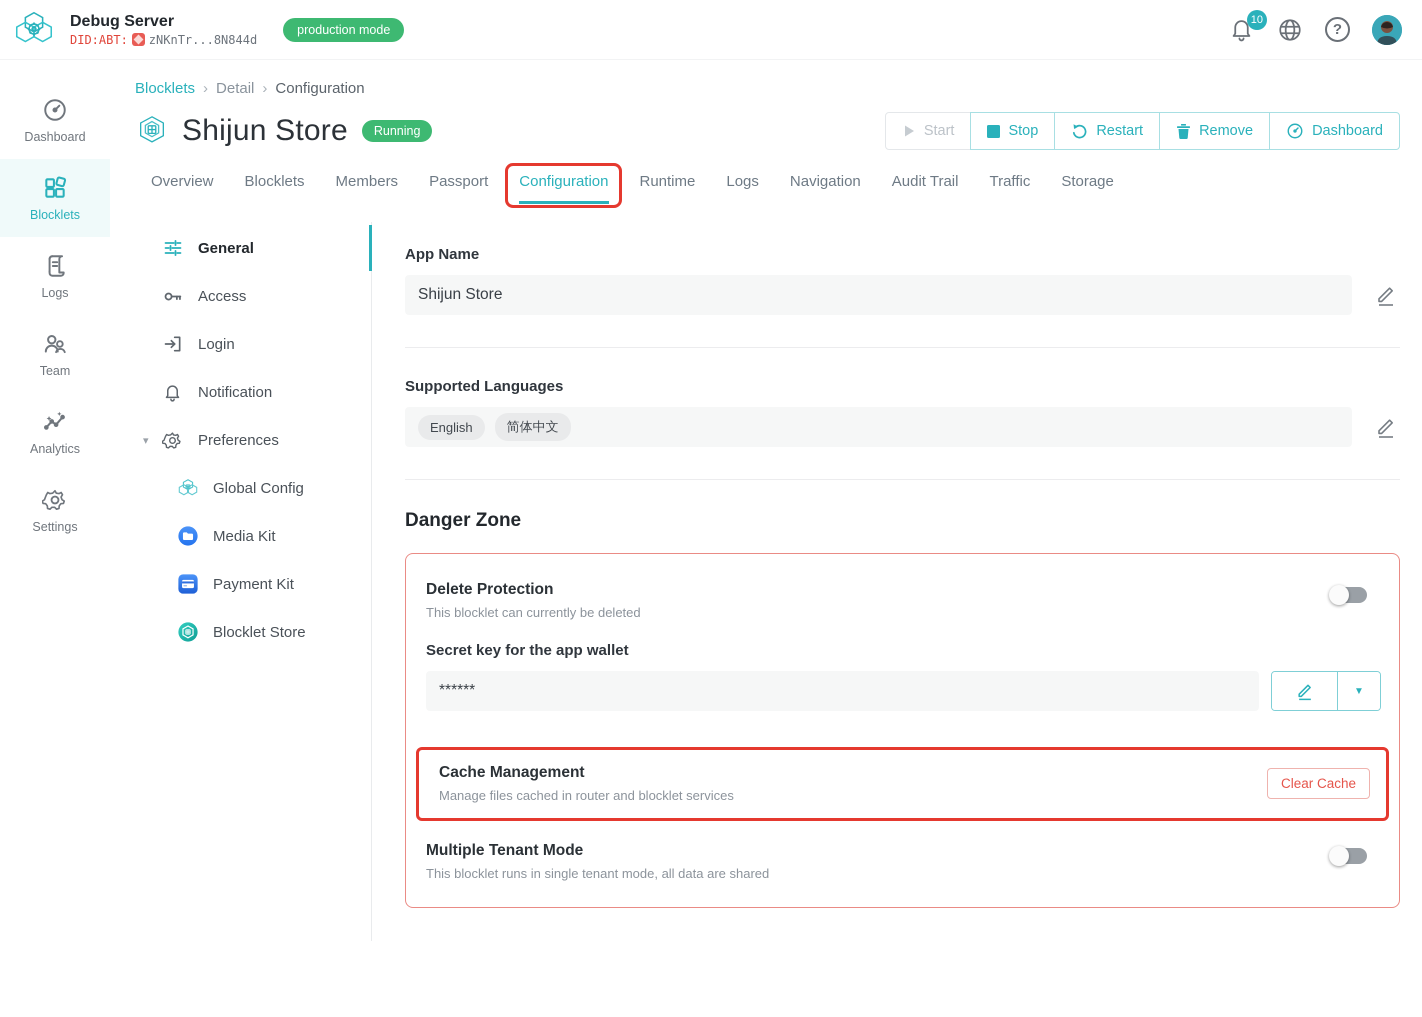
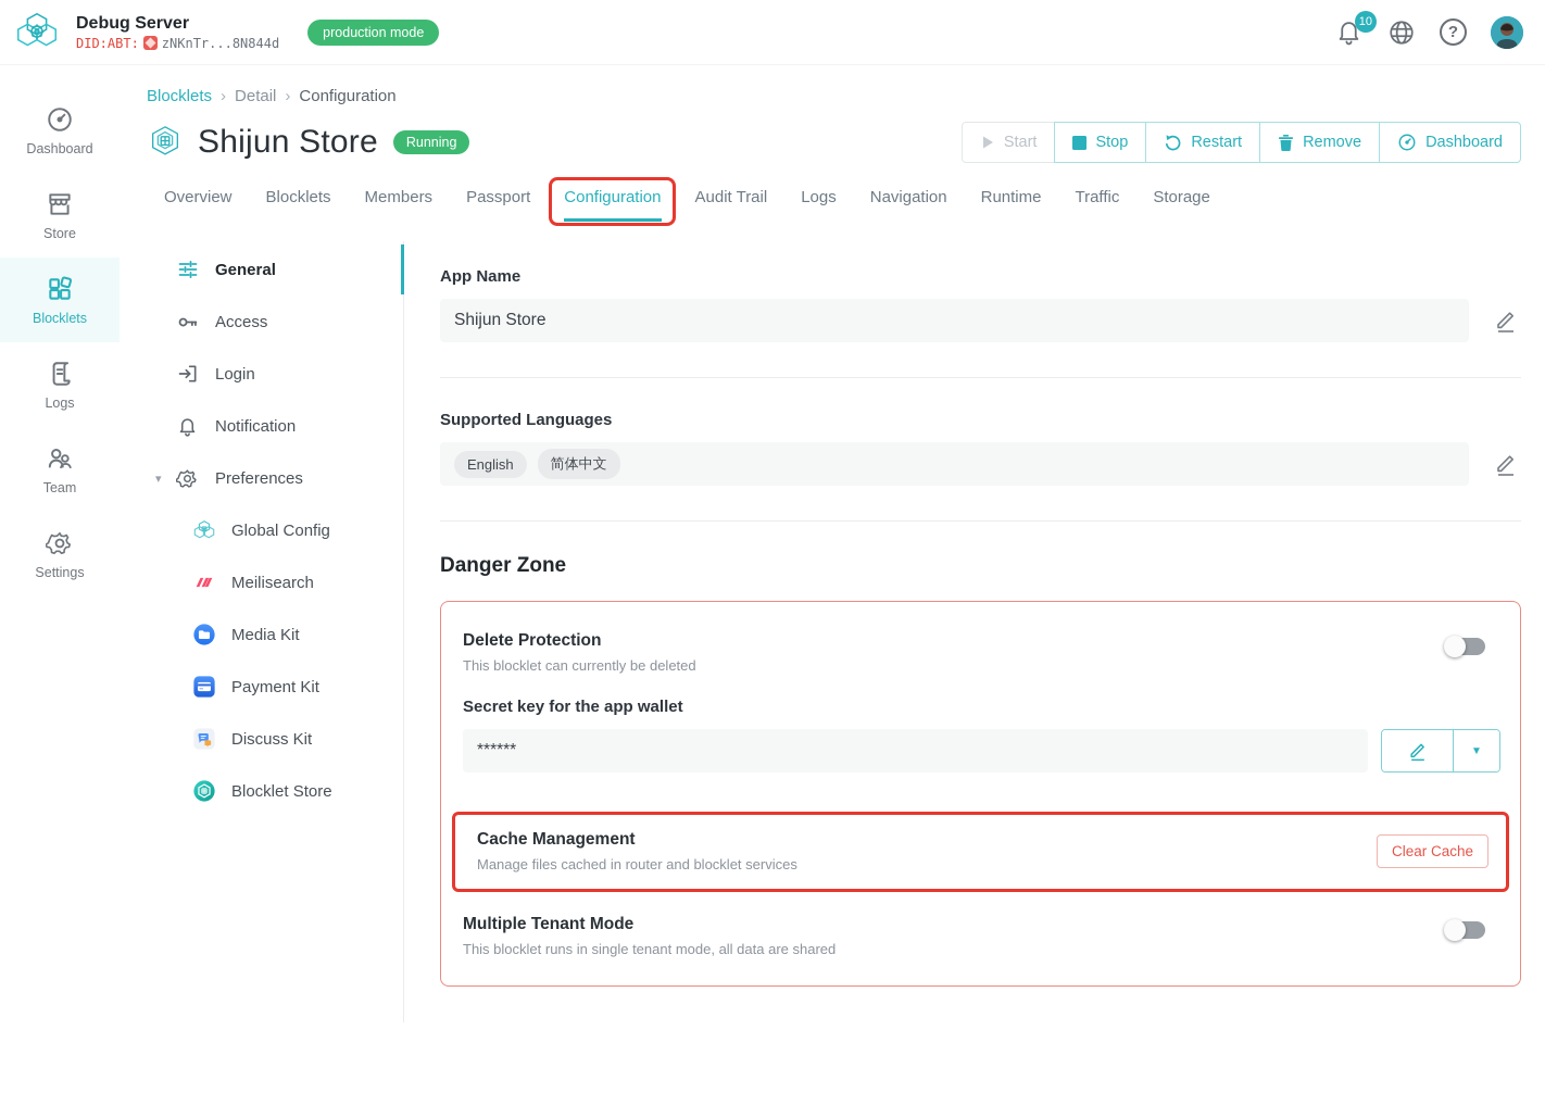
  Debug Server
  DID:ABT:
  zNKnTr...8N844d
  production mode
  10
  ?
  Dashboard
+ Store
  Blocklets
  Logs
  Team
- Analytics
  Settings
  Blocklets
  ›
  Detail
  ›
  Configuration
  Shijun Store
  Running
  Start
  Stop
  Restart
  Remove
  Dashboard
  Overview
  Blocklets
  Members
  Passport
  Configuration
- Runtime
+ Audit Trail
  Logs
  Navigation
- Audit Trail
+ Runtime
  Traffic
  Storage
  General
  Access
  Login
  Notification
  ▾
  Preferences
  Global Config
+ Meilisearch
  Media Kit
  Payment Kit
+ Discuss Kit
  Blocklet Store
  App Name
  Shijun Store
  Supported Languages
  English
  简体中文
  Danger Zone
  Delete Protection
  This blocklet can currently be deleted
  Secret key for the app wallet
  ******
  ▼
  Cache Management
  Manage files cached in router and blocklet services
  Clear Cache
  Multiple Tenant Mode
  This blocklet runs in single tenant mode, all data are shared
